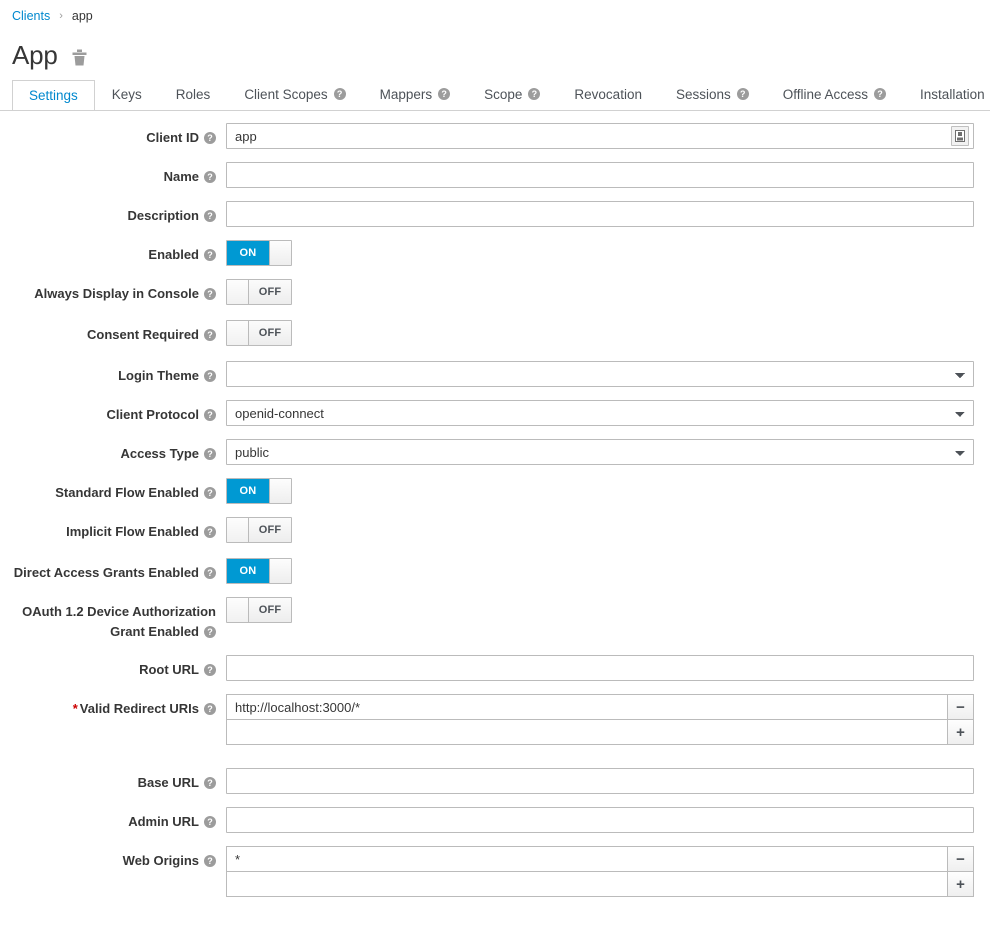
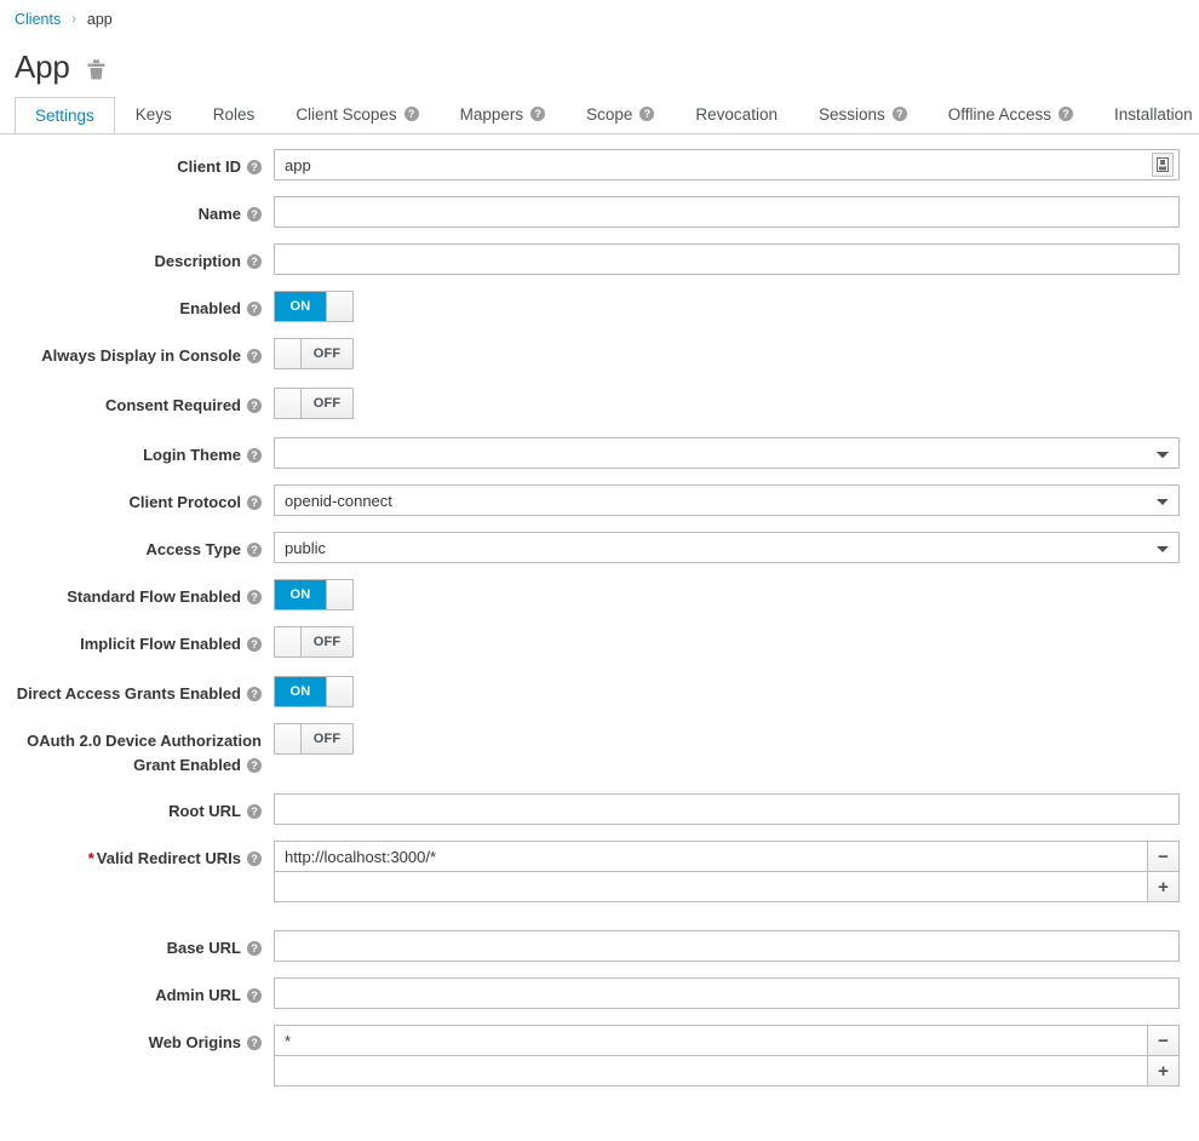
  Clients
  ›
  app
  App
  Settings
  Keys
  Roles
  Client Scopes
  ?
  Mappers
  ?
  Scope
  ?
  Revocation
  Sessions
  ?
  Offline Access
  ?
  Installation
  Client ID ?
  app
  Name ?
  Description ?
  Enabled ?
  ON
  Always Display in Console ?
  OFF
  Consent Required ?
  OFF
  Login Theme ?
  Client Protocol ?
  openid-connect
  Access Type ?
  public
  Standard Flow Enabled ?
  ON
  Implicit Flow Enabled ?
  OFF
  Direct Access Grants Enabled ?
  ON
- OAuth 1.2 Device Authorization Grant Enabled ?
+ OAuth 2.0 Device Authorization Grant Enabled ?
  OFF
  Root URL ?
  * Valid Redirect URIs ?
  http://localhost:3000/*
  −
  +
  Base URL ?
  Admin URL ?
  Web Origins ?
  *
  −
  +
